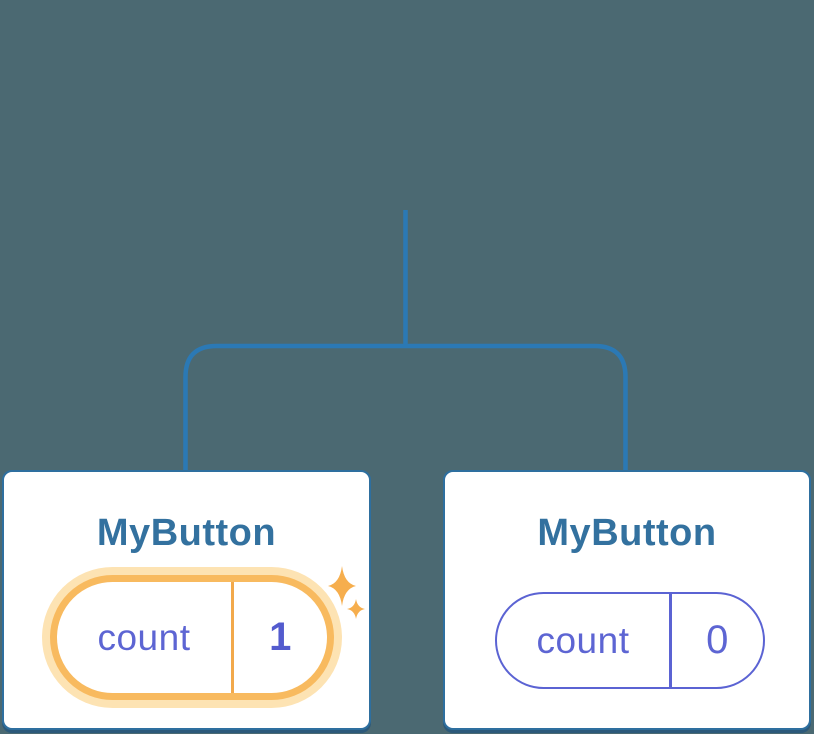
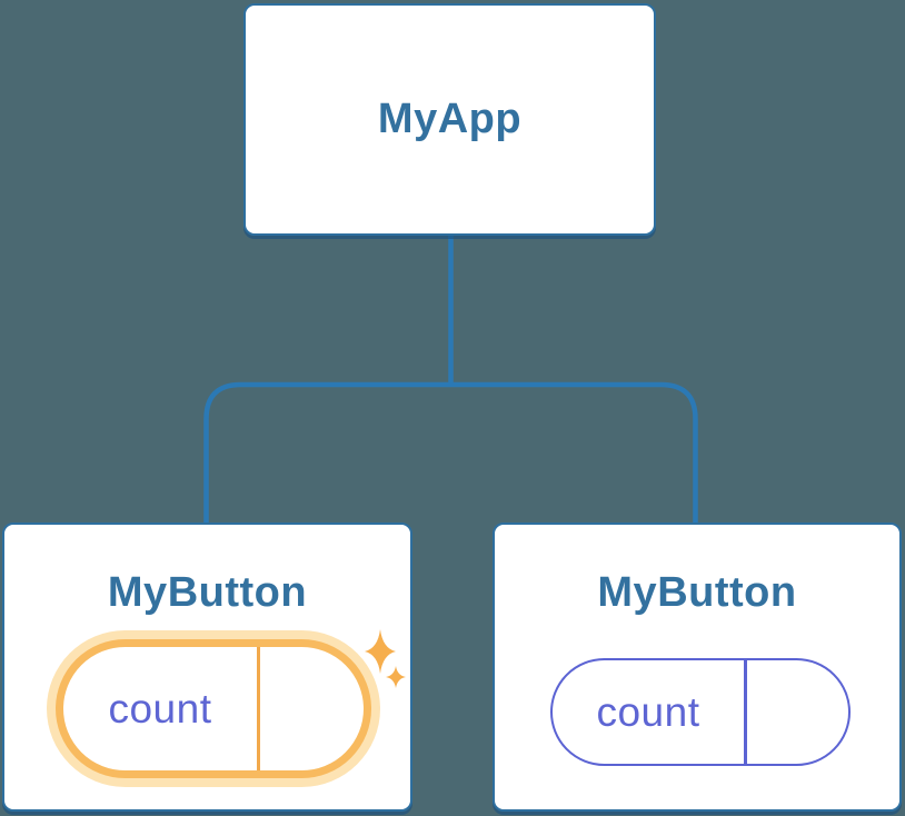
+ MyApp
  MyButton
  count
- 1
  MyButton
  count
- 0
